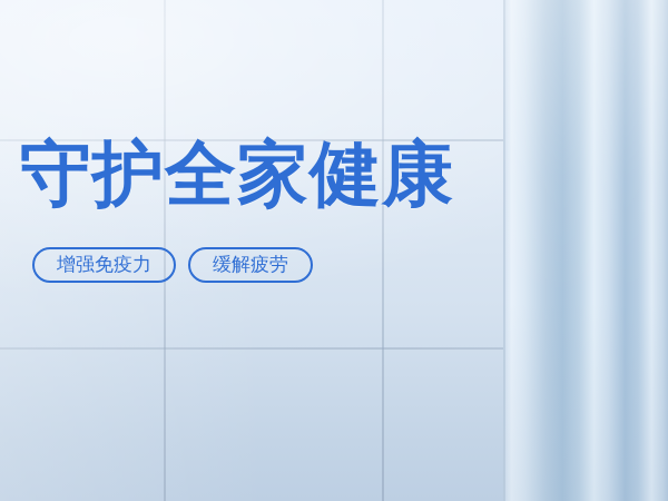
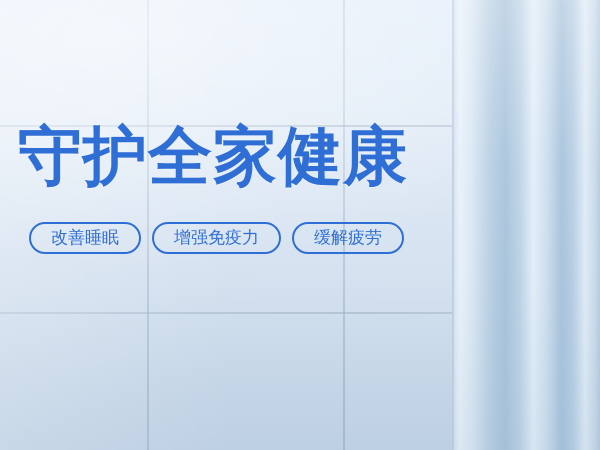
  守护全家健康
+ 改善睡眠
  增强免疫力
  缓解疲劳
